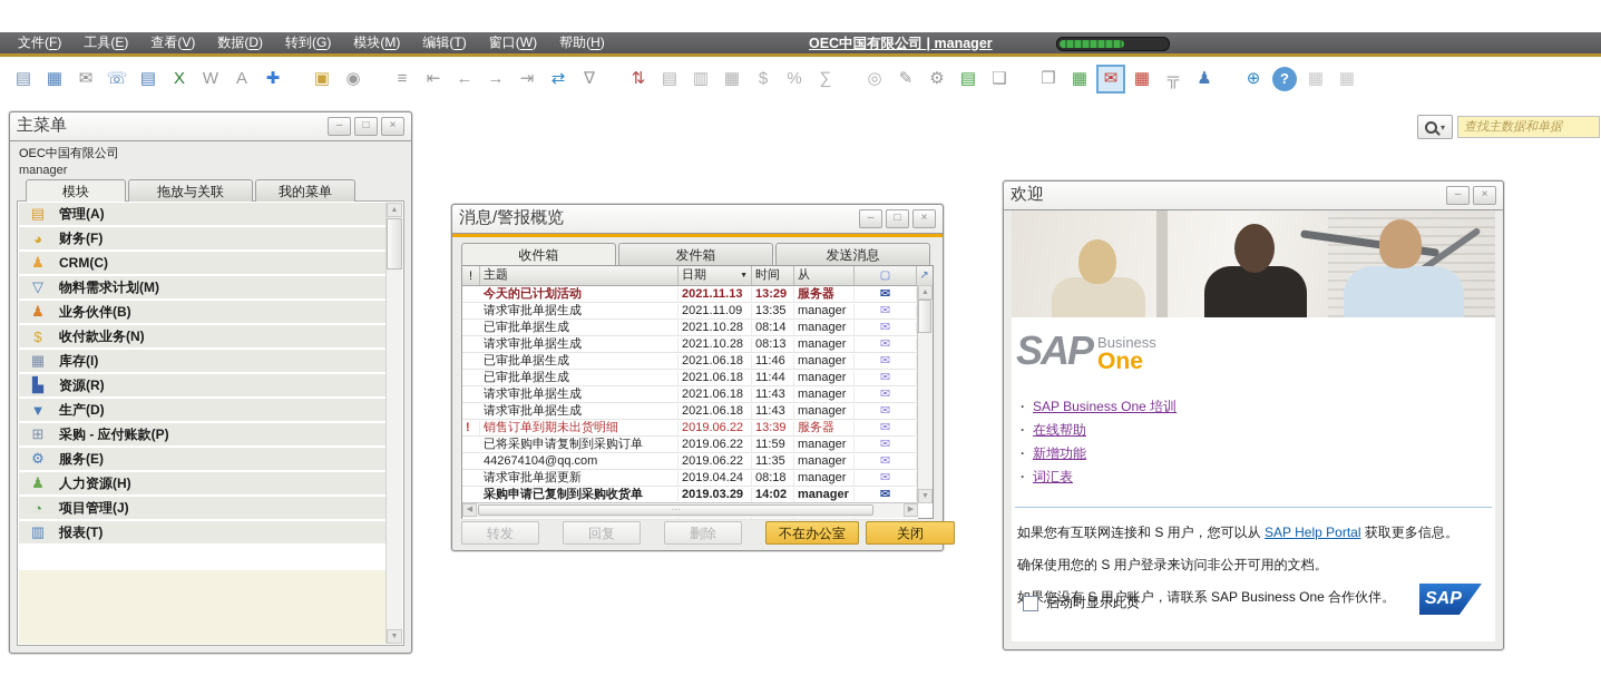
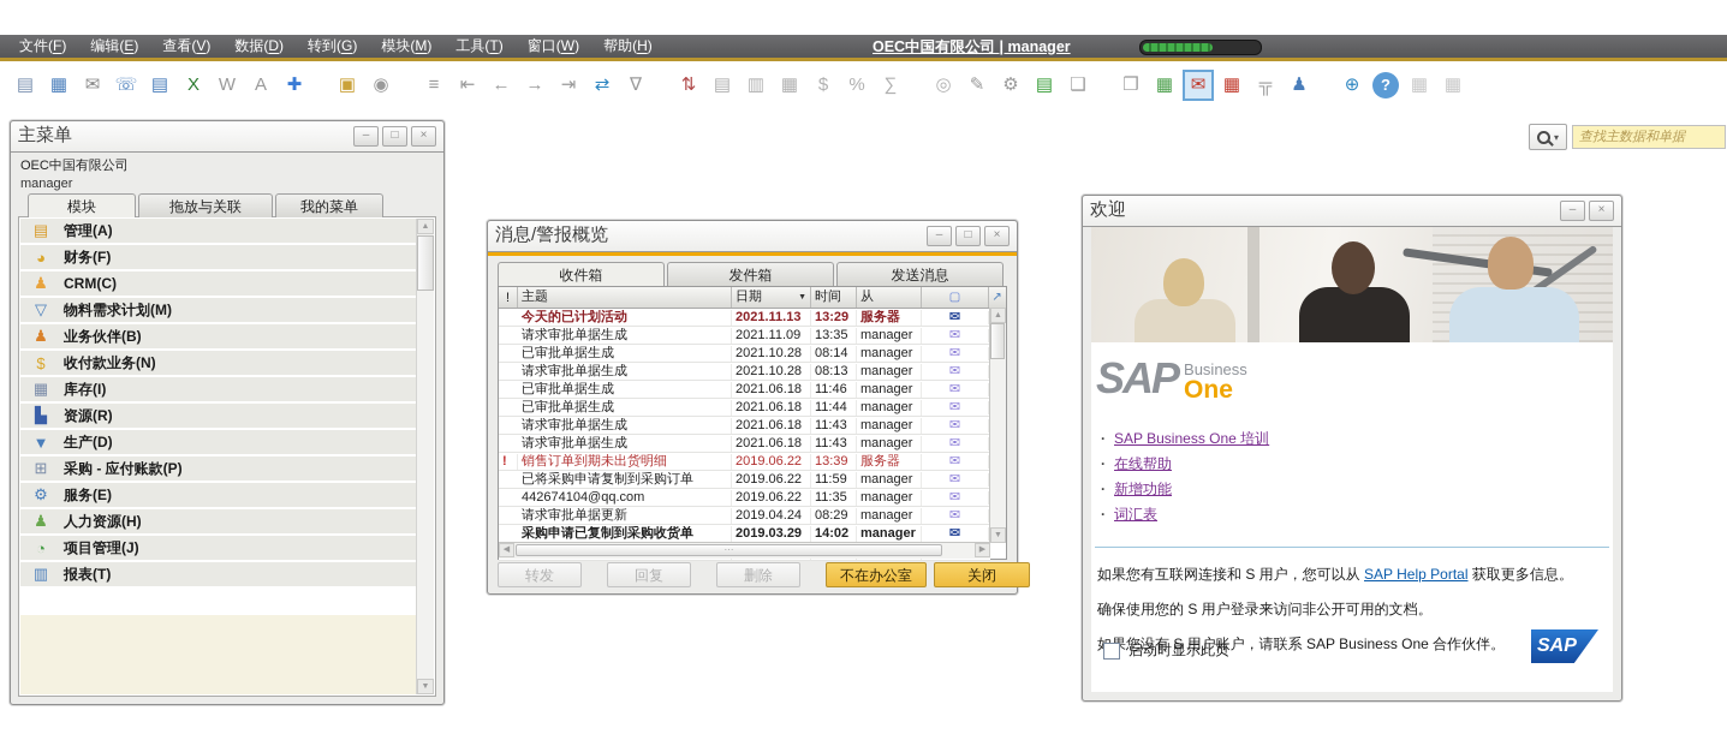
  文件(F)
- 工具(E)
+ 编辑(E)
  查看(V)
  数据(D)
  转到(G)
  模块(M)
- 编辑(T)
+ 工具(T)
  窗口(W)
  帮助(H)
  OEC中国有限公司 | manager
  ▤
  ▦
  ✉
  ☏
  ▤
  X
  W
  A
  ✚
  ▣
  ◉
  ≡
  ⇤
  ←
  →
  ⇥
  ⇄
  ∇
  ⇅
  ▤
  ▥
  ▦
  $
  %
  ∑
  ◎
  ✎
  ⚙
  ▤
  ❑
  ❒
  ▦
  ✉
  ▦
  ╦
  ♟
  ⊕
  ?
  ▦
  ▦
  查找主数据和单据
  主菜单
  –
  □
  ×
  OEC中国有限公司
  manager
  模块
  拖放与关联
  我的菜单
  ▤
  管理(A)
  ◕
  财务(F)
  ♟
  CRM(C)
  ▽
  物料需求计划(M)
  ♟
  业务伙伴(B)
  $
  收付款业务(N)
  ▦
  库存(I)
  ▙
  资源(R)
  ▼
  生产(D)
  ⊞
  采购 - 应付账款(P)
  ⚙
  服务(E)
  ♟
  人力资源(H)
  ◔
  项目管理(J)
  ▥
  报表(T)
  消息/警报概览
  –
  □
  ×
  收件箱
  发件箱
  发送消息
  !
  主题
  日期
  时间
  从
  ▢
  ↗
  今天的已计划活动
  2021.11.13
  13:29
  服务器
  请求审批单据生成
  2021.11.09
  13:35
  manager
  已审批单据生成
  2021.10.28
  08:14
  manager
  请求审批单据生成
  2021.10.28
  08:13
  manager
  已审批单据生成
  2021.06.18
  11:46
  manager
  已审批单据生成
  2021.06.18
  11:44
  manager
  请求审批单据生成
  2021.06.18
  11:43
  manager
  请求审批单据生成
  2021.06.18
  11:43
  manager
  !
  销售订单到期未出货明细
  2019.06.22
  13:39
  服务器
  已将采购申请复制到采购订单
  2019.06.22
  11:59
  manager
  442674104@qq.com
  2019.06.22
  11:35
  manager
  请求审批单据更新
  2019.04.24
- 08:18
+ 08:29
  manager
  采购申请已复制到采购收货单
  2019.03.29
  14:02
  manager
  转发
  回复
  删除
  不在办公室
  关闭
  欢迎
  –
  ×
  SAP
  Business
  One
  ·
  SAP Business One 培训
  ·
  在线帮助
  ·
  新增功能
  ·
  词汇表
  如果您有互联网连接和 S 用户，您可以从 SAP Help Portal 获取更多信息。
  确保使用您的 S 用户登录来访问非公开可用的文档。
  您没有 S 用户账户，请联系 SAP Business One 合作伙伴。
  启动时显示此页
  SAP
